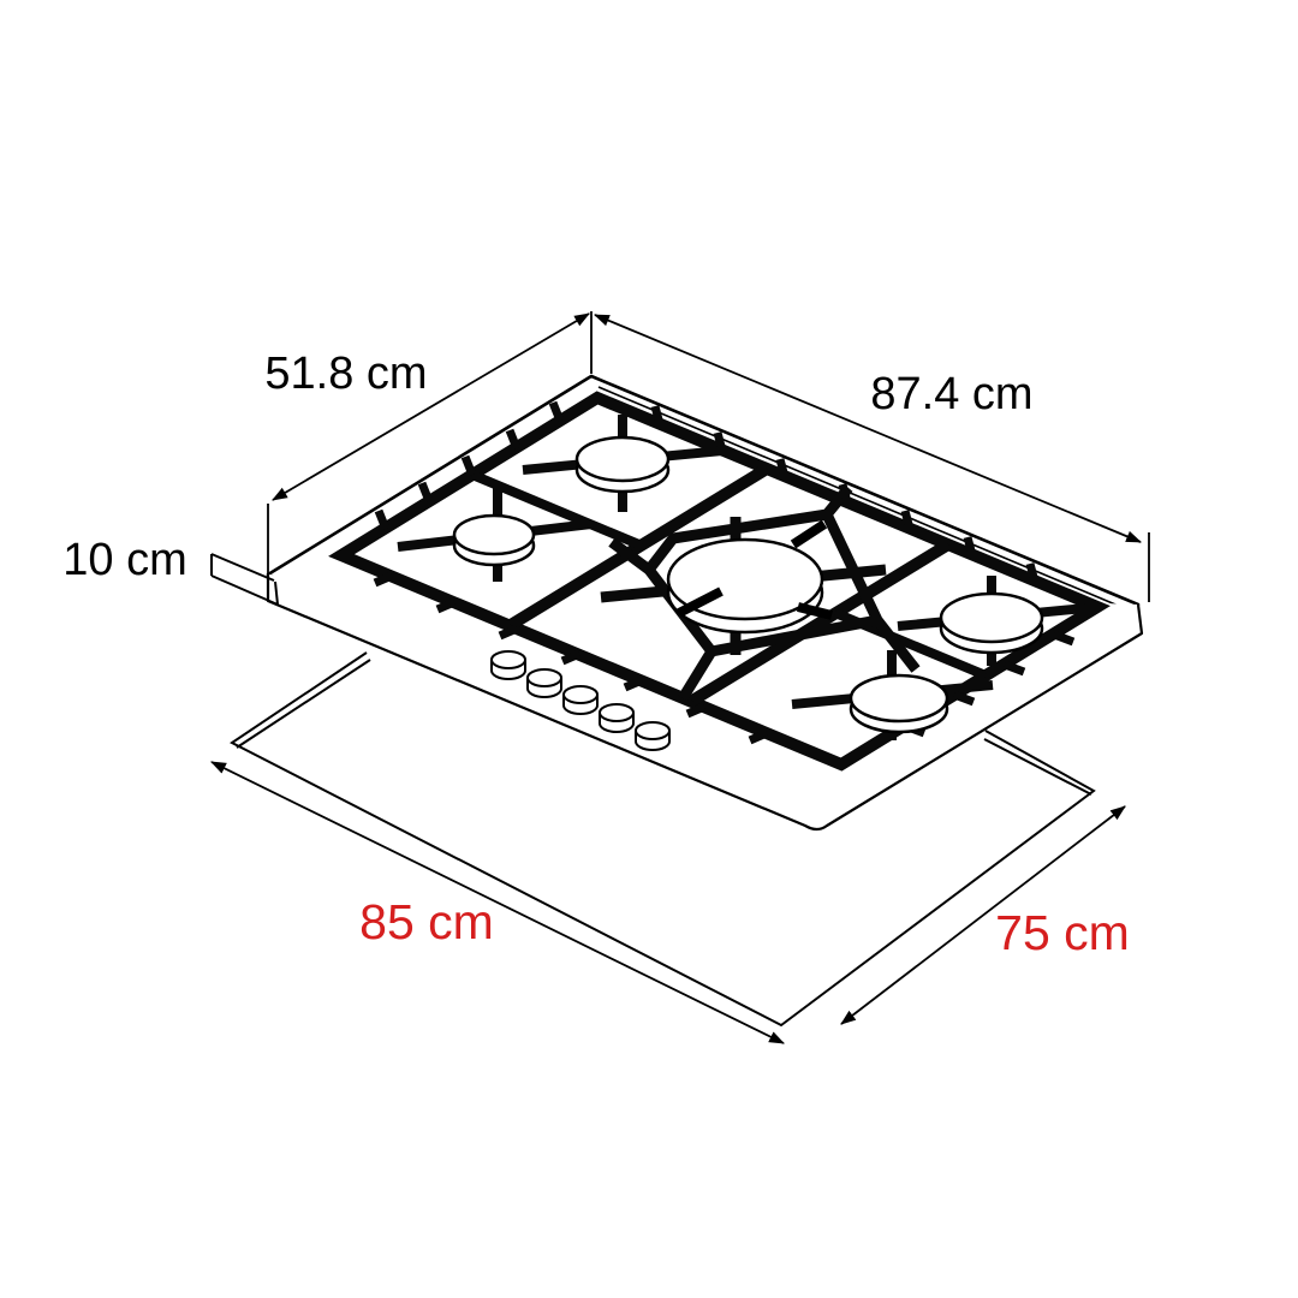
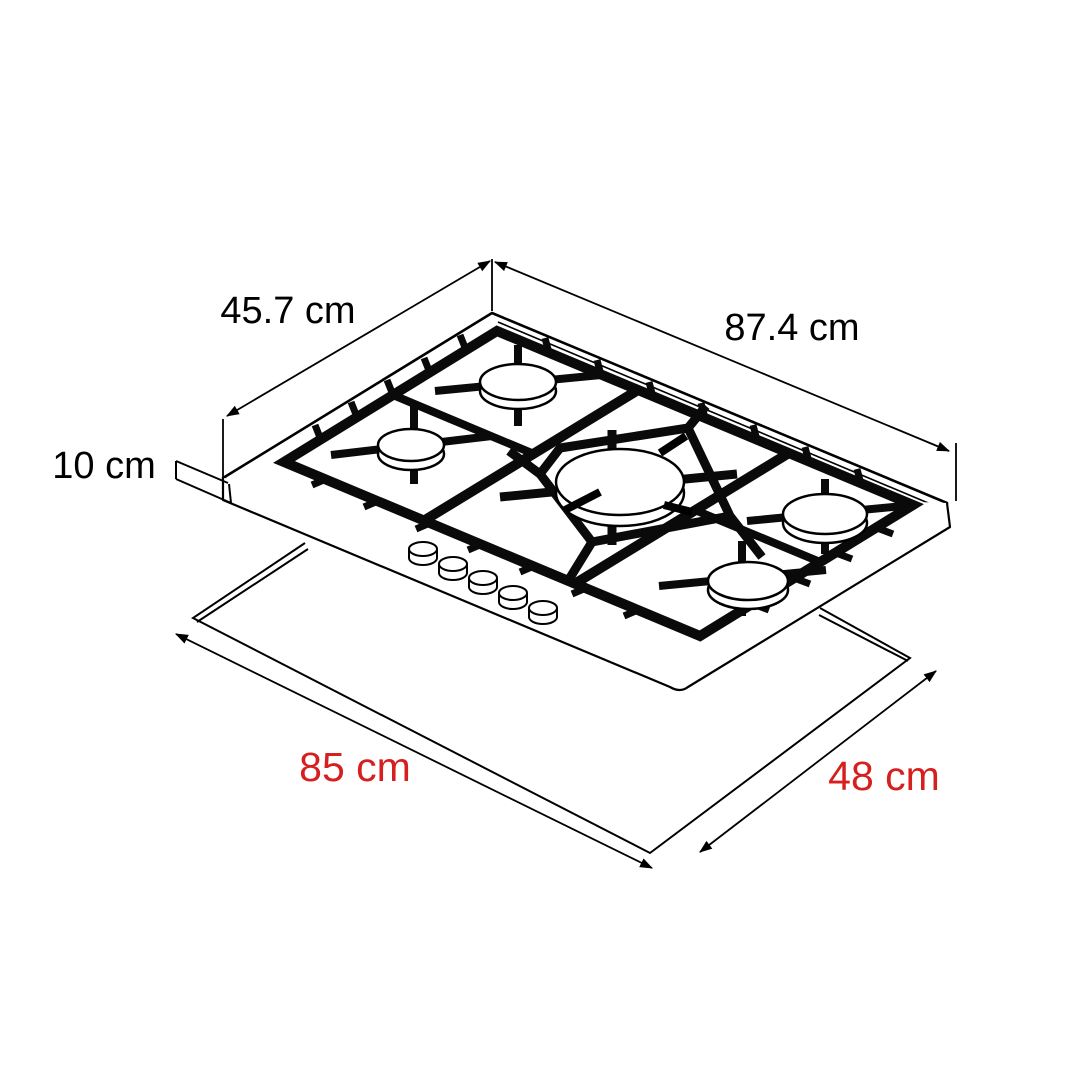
- 51.8 cm
+ 45.7 cm
  87.4 cm
  10 cm
  85 cm
- 75 cm
+ 48 cm
